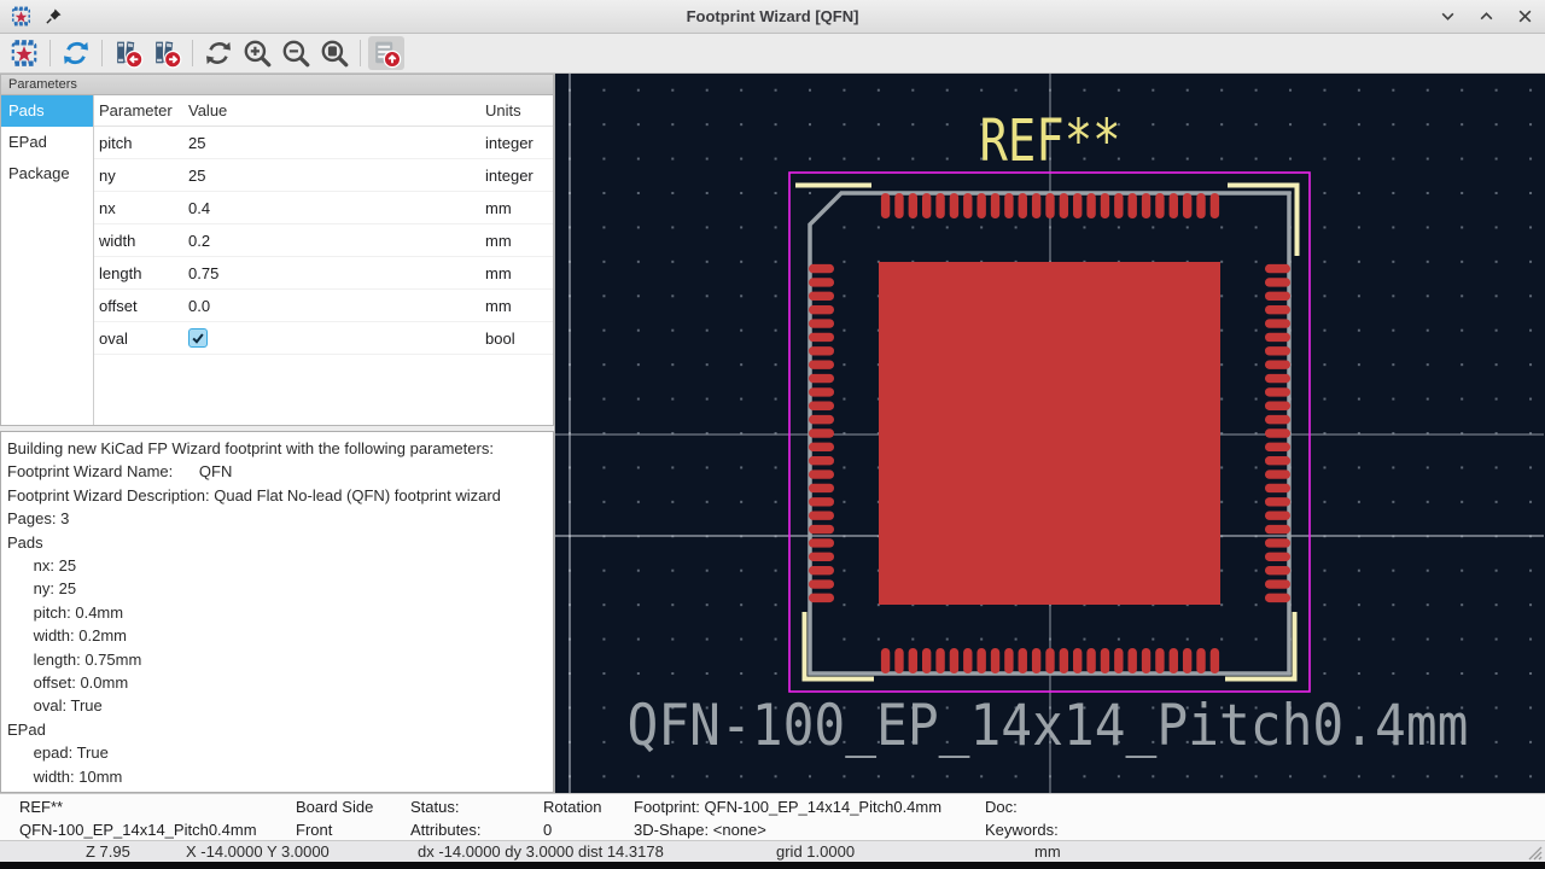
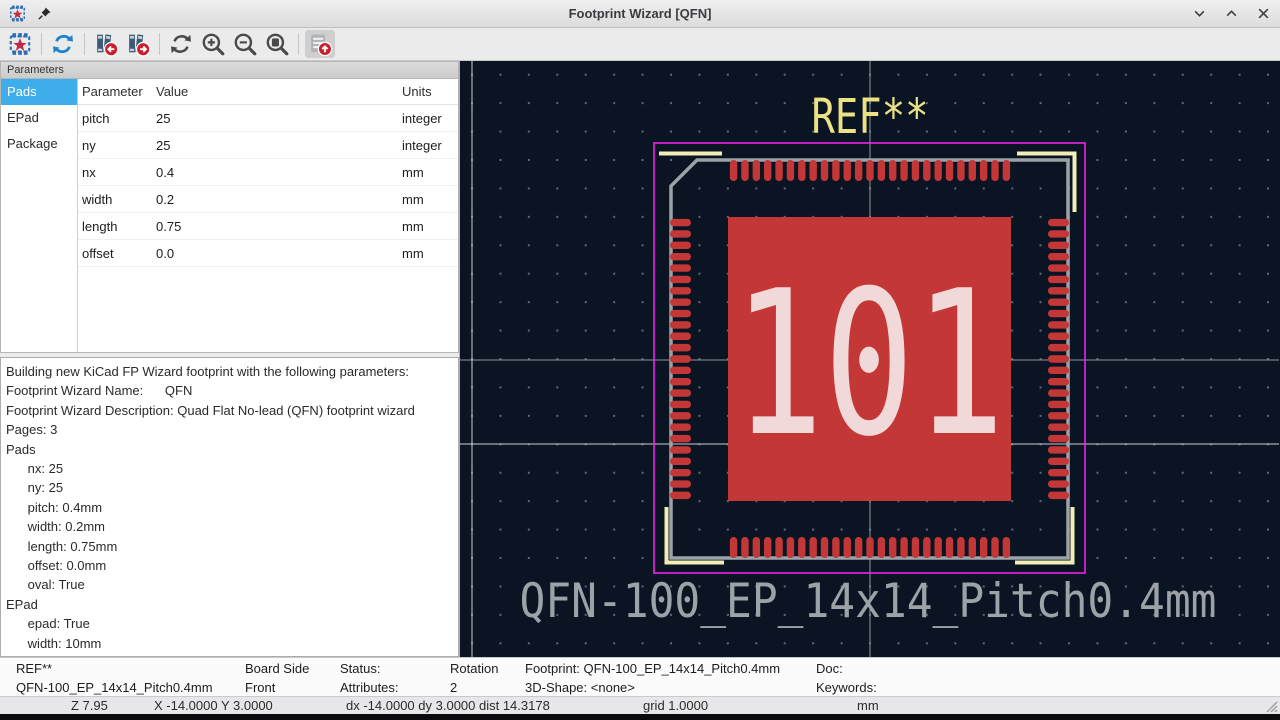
  Footprint Wizard [QFN]
  Parameters
  Pads
  EPad
  Package
  Parameter
  Value
  Units
  pitch
  25
  integer
  ny
  25
  integer
  nx
  0.4
  mm
  width
  0.2
  mm
  length
  0.75
  mm
  offset
  0.0
  mm
- oval
- bool
  Building new KiCad FP Wizard footprint with the following parameters:
  Footprint Wizard Name: QFN
  Footprint Wizard Description: Quad Flat No-lead (QFN) footprint wizard
  Pages: 3
  Pads
  nx: 25
  ny: 25
  pitch: 0.4mm
  width: 0.2mm
  length: 0.75mm
  offset: 0.0mm
  oval: True
  EPad
  epad: True
  width: 10mm
  REF**
+ 101
  QFN-100_EP_14x14_Pitch0.4mm
  REF**
  QFN-100_EP_14x14_Pitch0.4mm
  Board Side
  Front
  Status:
  Attributes:
  Rotation
- 0
+ 2
  Footprint: QFN-100_EP_14x14_Pitch0.4mm
  3D-Shape: <none>
  Doc:
  Keywords:
  Z 7.95
  X -14.0000 Y 3.0000
  dx -14.0000 dy 3.0000 dist 14.3178
  grid 1.0000
  mm
